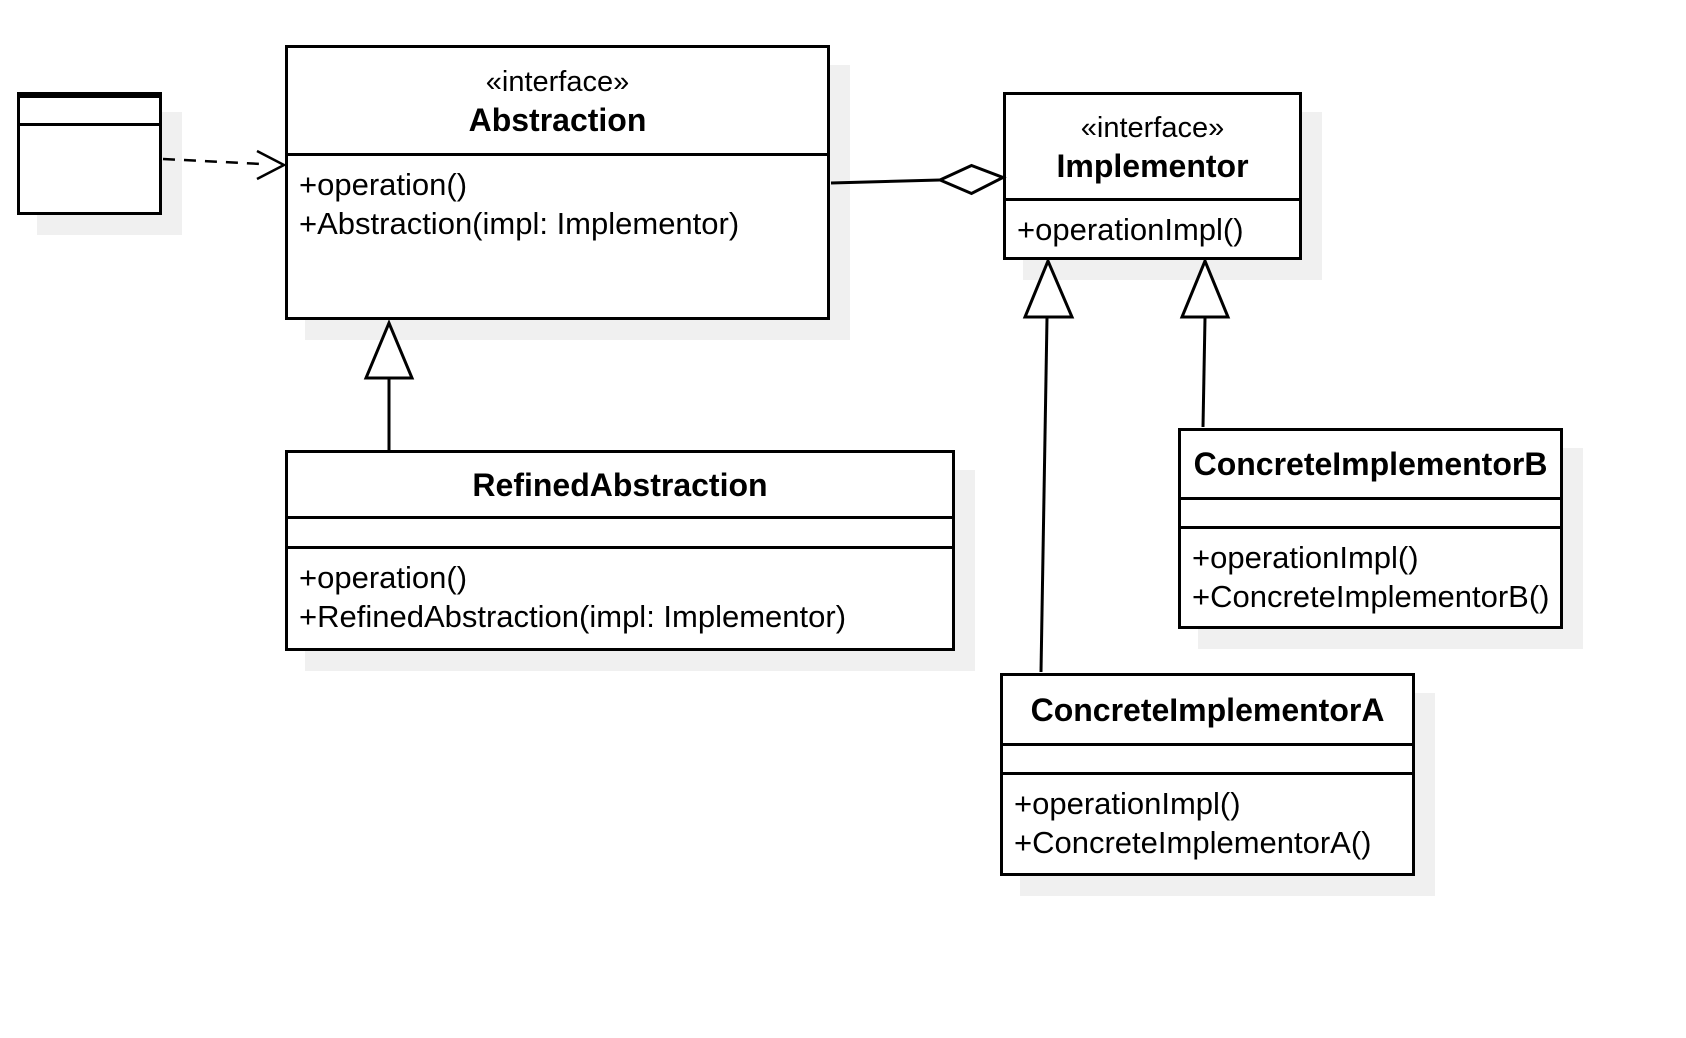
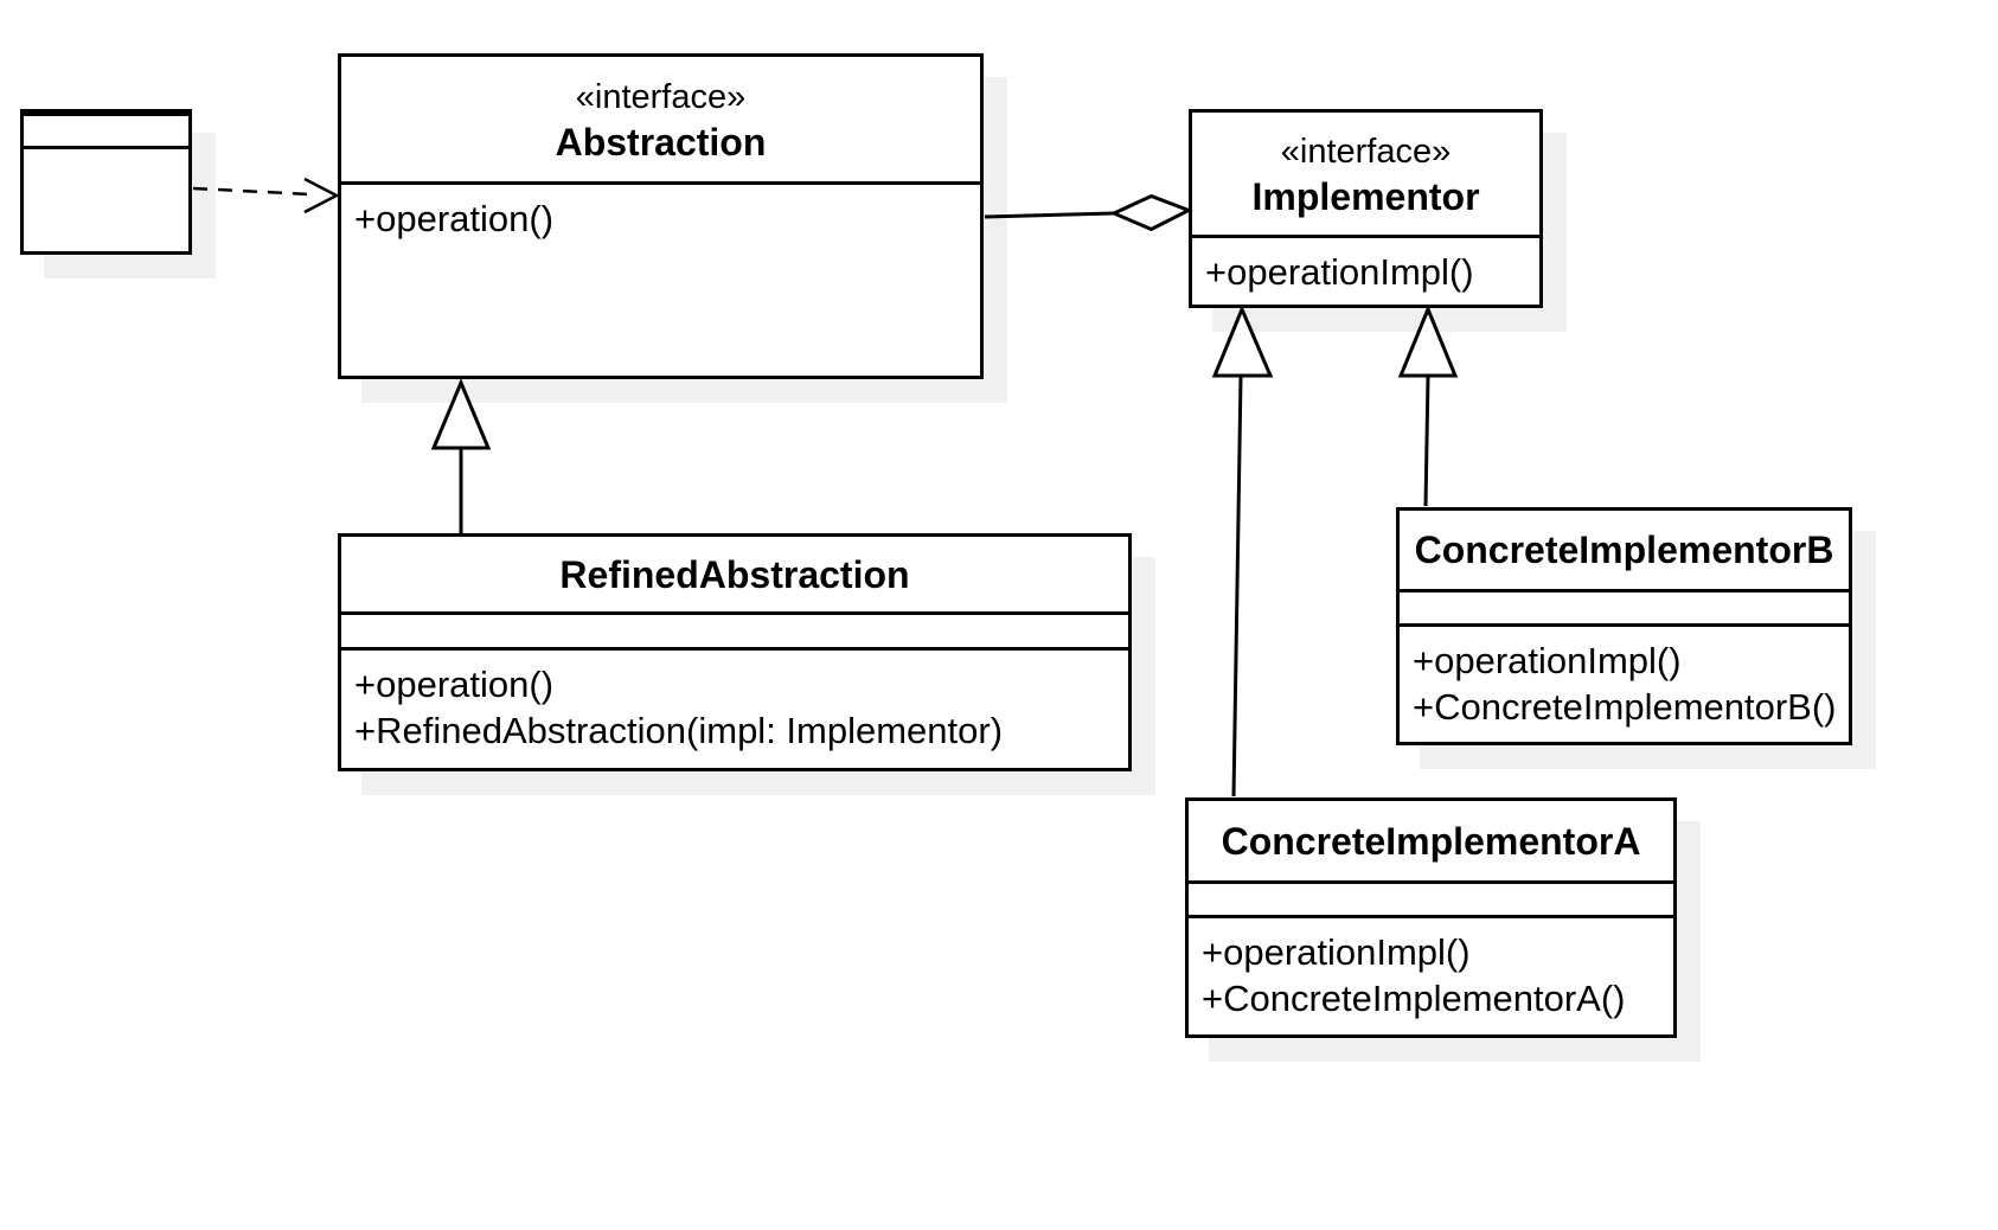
  «interface»
  Abstraction
  +operation()
- +Abstraction(impl: Implementor)
  «interface»
  Implementor
  +operationImpl()
  RefinedAbstraction
  +operation()
  +RefinedAbstraction(impl: Implementor)
  ConcreteImplementorB
  +operationImpl()
  +ConcreteImplementorB()
  ConcreteImplementorA
  +operationImpl()
  +ConcreteImplementorA()
